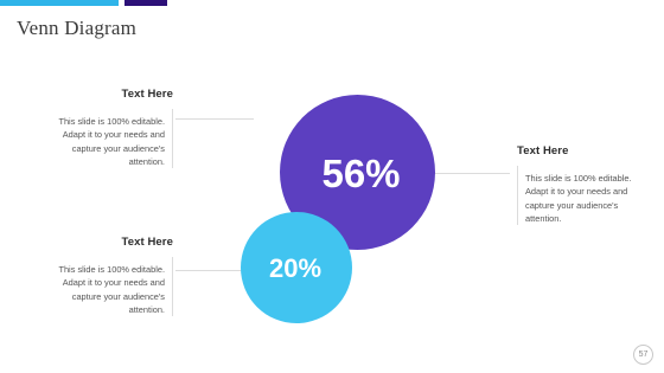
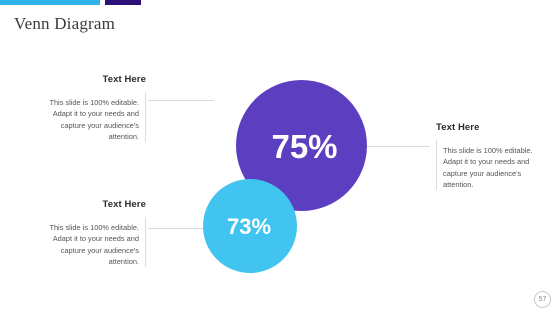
  Venn Diagram
- 56%
+ 75%
- 20%
+ 73%
  Text Here
  This slide is 100% editable. Adapt it to your needs and capture your audience's attention.
  Text Here
  This slide is 100% editable. Adapt it to your needs and capture your audience's attention.
  Text Here
  This slide is 100% editable. Adapt it to your needs and capture your audience's attention.
